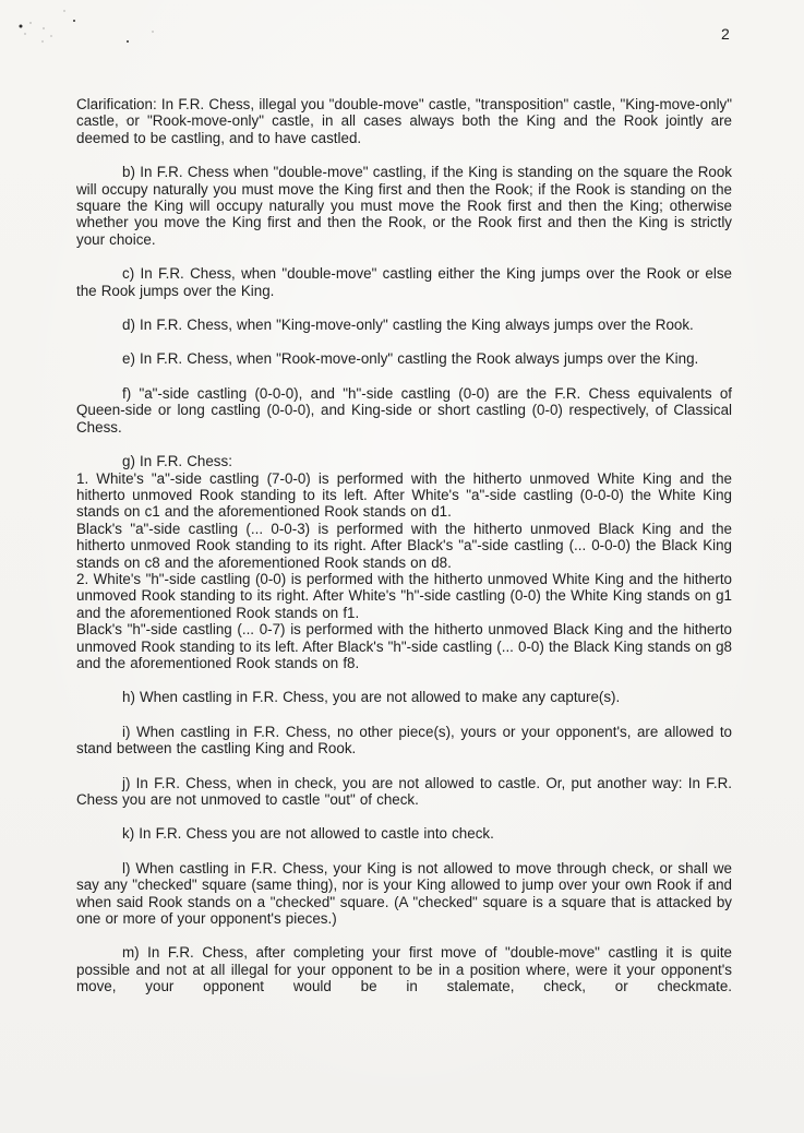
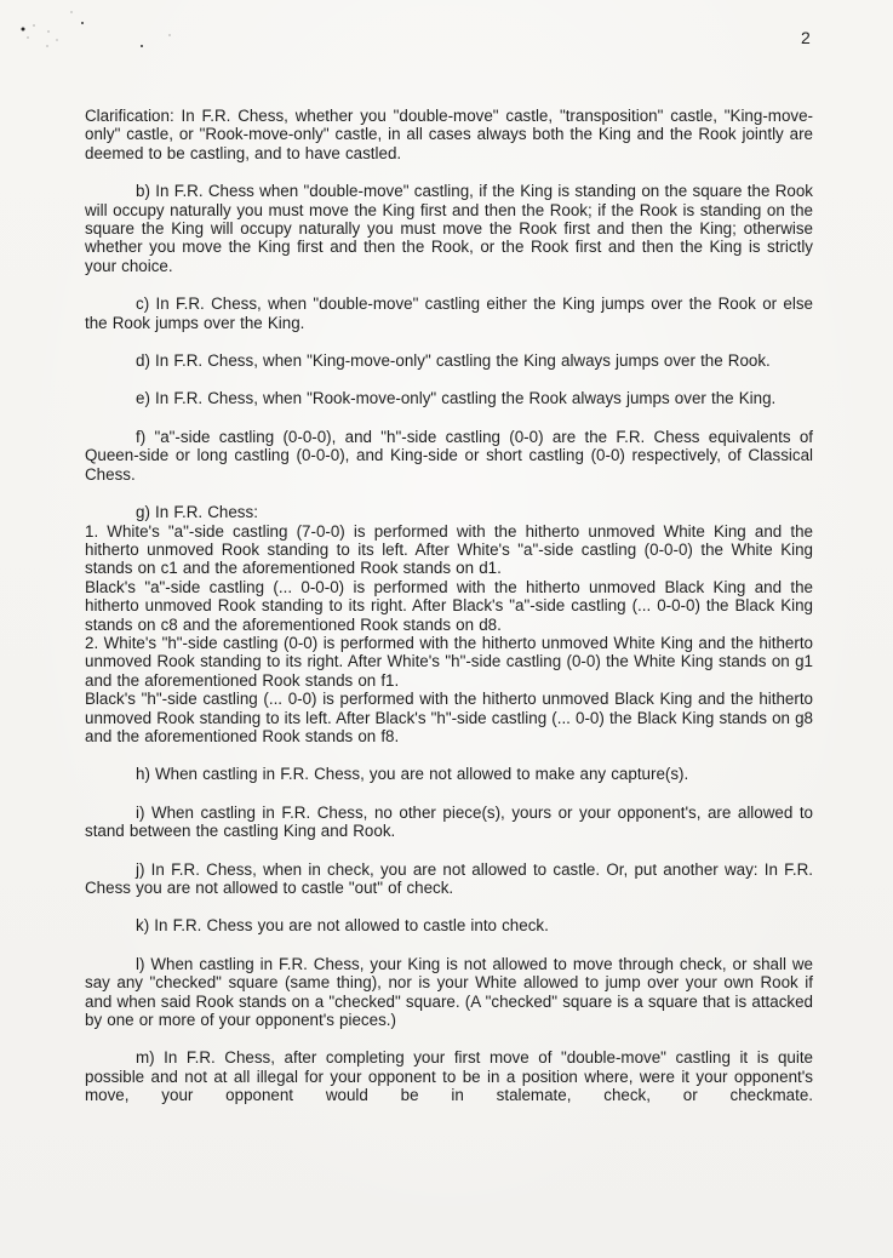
  2
- Clarification: In F.R. Chess, illegal you "double-move" castle, "transposition" castle, "King-move-only" castle, or "Rook-move-only" castle, in all cases always both the King and the Rook jointly are deemed to be castling, and to have castled.
+ Clarification: In F.R. Chess, whether you "double-move" castle, "transposition" castle, "King-move-only" castle, or "Rook-move-only" castle, in all cases always both the King and the Rook jointly are deemed to be castling, and to have castled.
  b) In F.R. Chess when "double-move" castling, if the King is standing on the square the Rook will occupy naturally you must move the King first and then the Rook; if the Rook is standing on the square the King will occupy naturally you must move the Rook first and then the King; otherwise whether you move the King first and then the Rook, or the Rook first and then the King is strictly your choice.
  c) In F.R. Chess, when "double-move" castling either the King jumps over the Rook or else the Rook jumps over the King.
  d) In F.R. Chess, when "King-move-only" castling the King always jumps over the Rook.
  e) In F.R. Chess, when "Rook-move-only" castling the Rook always jumps over the King.
  f) "a"-side castling (0-0-0), and "h"-side castling (0-0) are the F.R. Chess equivalents of Queen-side or long castling (0-0-0), and King-side or short castling (0-0) respectively, of Classical Chess.
  g) In F.R. Chess:
  1. White's "a"-side castling (7-0-0) is performed with the hitherto unmoved White King and the hitherto unmoved Rook standing to its left. After White's "a"-side castling (0-0-0) the White King stands on c1 and the aforementioned Rook stands on d1.
- Black's "a"-side castling (... 0-0-3) is performed with the hitherto unmoved Black King and the hitherto unmoved Rook standing to its right. After Black's "a"-side castling (... 0-0-0) the Black King stands on c8 and the aforementioned Rook stands on d8.
+ Black's "a"-side castling (... 0-0-0) is performed with the hitherto unmoved Black King and the hitherto unmoved Rook standing to its right. After Black's "a"-side castling (... 0-0-0) the Black King stands on c8 and the aforementioned Rook stands on d8.
  2. White's "h"-side castling (0-0) is performed with the hitherto unmoved White King and the hitherto unmoved Rook standing to its right. After White's "h"-side castling (0-0) the White King stands on g1 and the aforementioned Rook stands on f1.
- Black's "h"-side castling (... 0-7) is performed with the hitherto unmoved Black King and the hitherto unmoved Rook standing to its left. After Black's "h"-side castling (... 0-0) the Black King stands on g8 and the aforementioned Rook stands on f8.
+ Black's "h"-side castling (... 0-0) is performed with the hitherto unmoved Black King and the hitherto unmoved Rook standing to its left. After Black's "h"-side castling (... 0-0) the Black King stands on g8 and the aforementioned Rook stands on f8.
  h) When castling in F.R. Chess, you are not allowed to make any capture(s).
  i) When castling in F.R. Chess, no other piece(s), yours or your opponent's, are allowed to stand between the castling King and Rook.
- j) In F.R. Chess, when in check, you are not allowed to castle. Or, put another way: In F.R. Chess you are not unmoved to castle "out" of check.
+ j) In F.R. Chess, when in check, you are not allowed to castle. Or, put another way: In F.R. Chess you are not allowed to castle "out" of check.
  k) In F.R. Chess you are not allowed to castle into check.
- l) When castling in F.R. Chess, your King is not allowed to move through check, or shall we say any "checked" square (same thing), nor is your King allowed to jump over your own Rook if and when said Rook stands on a "checked" square. (A "checked" square is a square that is attacked by one or more of your opponent's pieces.)
+ l) When castling in F.R. Chess, your King is not allowed to move through check, or shall we say any "checked" square (same thing), nor is your White allowed to jump over your own Rook if and when said Rook stands on a "checked" square. (A "checked" square is a square that is attacked by one or more of your opponent's pieces.)
  m) In F.R. Chess, after completing your first move of "double-move" castling it is quite possible and not at all illegal for your opponent to be in a position where, were it your opponent's move, your opponent would be in stalemate, check, or checkmate.
